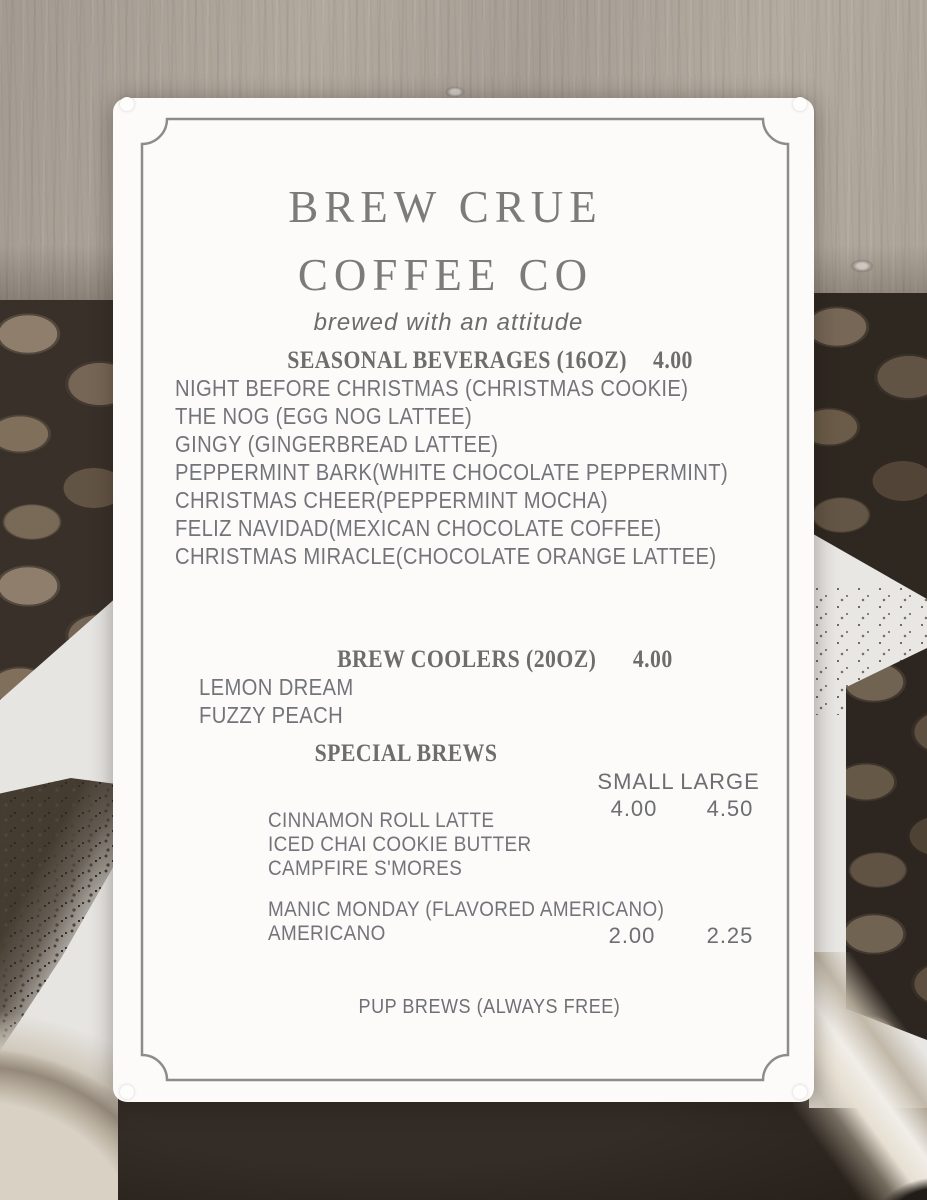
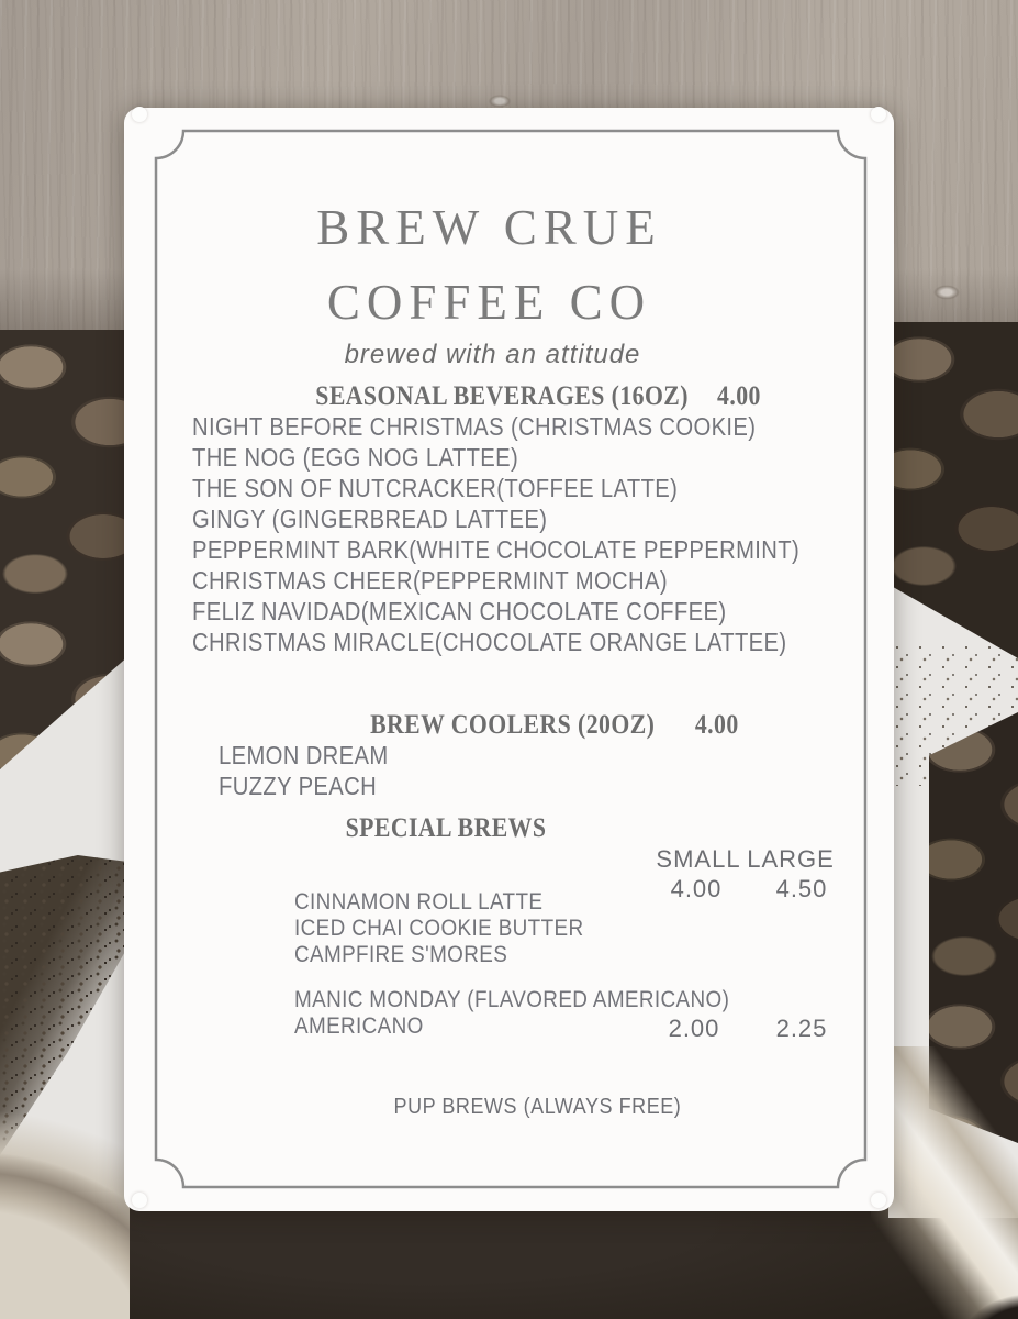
  BREW CRUE
  COFFEE CO
  brewed with an attitude
  SEASONAL BEVERAGES (16OZ) 4.00
  NIGHT BEFORE CHRISTMAS (CHRISTMAS COOKIE)
  THE NOG (EGG NOG LATTEE)
+ THE SON OF NUTCRACKER(TOFFEE LATTE)
  GINGY (GINGERBREAD LATTEE)
  PEPPERMINT BARK(WHITE CHOCOLATE PEPPERMINT)
  CHRISTMAS CHEER(PEPPERMINT MOCHA)
  FELIZ NAVIDAD(MEXICAN CHOCOLATE COFFEE)
  CHRISTMAS MIRACLE(CHOCOLATE ORANGE LATTEE)
  BREW COOLERS (20OZ) 4.00
  LEMON DREAM
  FUZZY PEACH
  SPECIAL BREWS
  SMALL
  LARGE
  4.00
  4.50
  CINNAMON ROLL LATTE
  ICED CHAI COOKIE BUTTER
  CAMPFIRE S'MORES
  MANIC MONDAY (FLAVORED AMERICANO)
  AMERICANO
  2.00
  2.25
  PUP BREWS (ALWAYS FREE)
